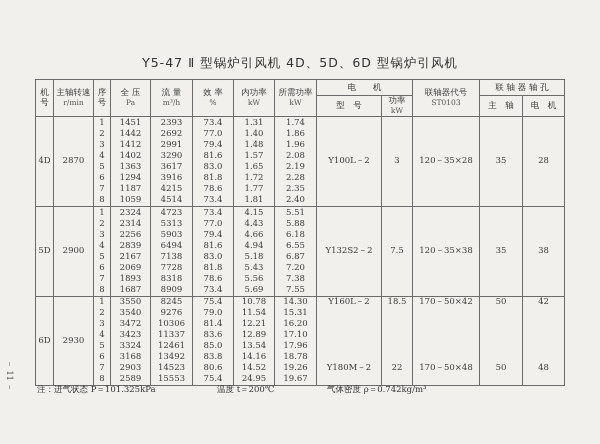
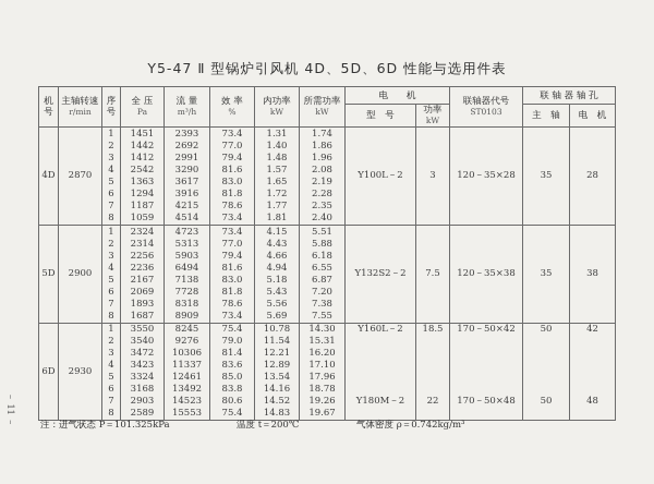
- Y5-47 Ⅱ 型锅炉引风机 4D、5D、6D 型锅炉引风机
+ Y5-47 Ⅱ 型锅炉引风机 4D、5D、6D 性能与选用件表
  机 号	主轴转速r/min	序 号	全 压Pa	流 量m³/h	效 率%	内功率kW	所需功率kW	电 机	联轴器代号ST0103	联 轴 器 轴 孔
  型 号	功率kW	主 轴	电 机
- 4D	2870	12345678	14511442141214021363129411871059	23932692299132903617391642154514	73.477.079.481.683.081.878.673.4	1.311.401.481.571.651.721.771.81	1.741.861.962.082.192.282.352.40	Y100L－2	3	120－35×28	35	28
+ 4D	2870	12345678	14511442141225421363129411871059	23932692299132903617391642154514	73.477.079.481.683.081.878.673.4	1.311.401.481.571.651.721.771.81	1.741.861.962.082.192.282.352.40	Y100L－2	3	120－35×28	35	28
- 5D	2900	12345678	23242314225628392167206918931687	47235313590364947138772883188909	73.477.079.481.683.081.878.673.4	4.154.434.664.945.185.435.565.69	5.515.886.186.556.877.207.387.55	Y132S2－2	7.5	120－35×38	35	38
+ 5D	2900	12345678	23242314225622362167206918931687	47235313590364947138772883188909	73.477.079.481.683.081.878.673.4	4.154.434.664.945.185.435.565.69	5.515.886.186.556.877.207.387.55	Y132S2－2	7.5	120－35×38	35	38
- 6D	2930	12345678	35503540347234233324316829032589	82459276103061133712461134921452315553	75.479.081.483.685.083.880.675.4	10.7811.5412.2112.8913.5414.1614.5224.95	14.3015.3116.2017.1017.9618.7819.2619.67	Y160L－2Y180M－2	18.522	170－50×42170－50×48	5050	4248
+ 6D	2930	12345678	35503540347234233324316829032589	82459276103061133712461134921452315553	75.479.081.483.685.083.880.675.4	10.7811.5412.2112.8913.5414.1614.5214.83	14.3015.3116.2017.1017.9618.7819.2619.67	Y160L－2Y180M－2	18.522	170－50×42170－50×48	5050	4248
  注：进气状态 P＝101.325kPa
  温度 t＝200℃
  气体密度 ρ＝0.742kg/m³
